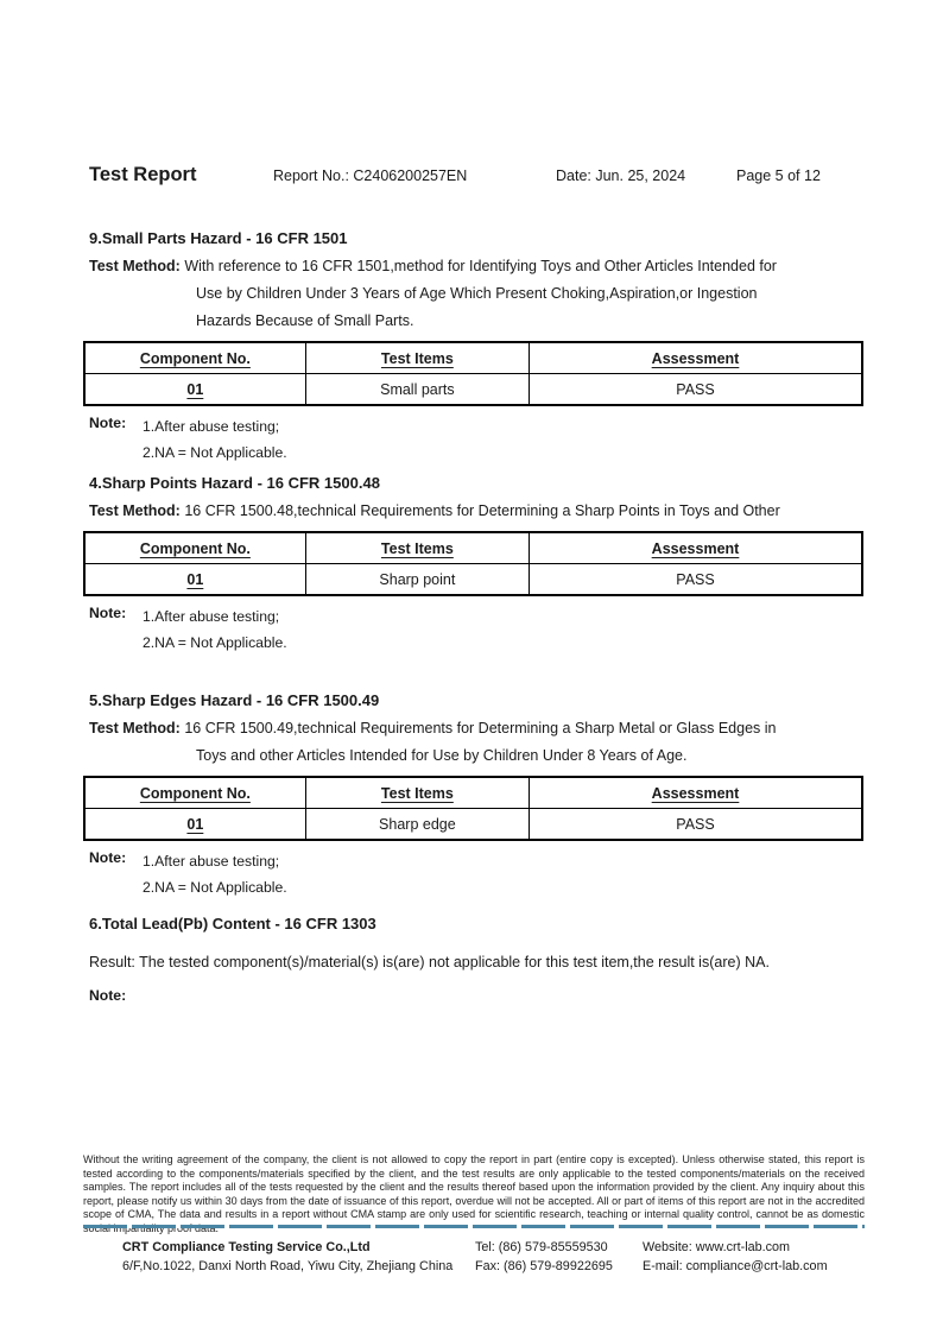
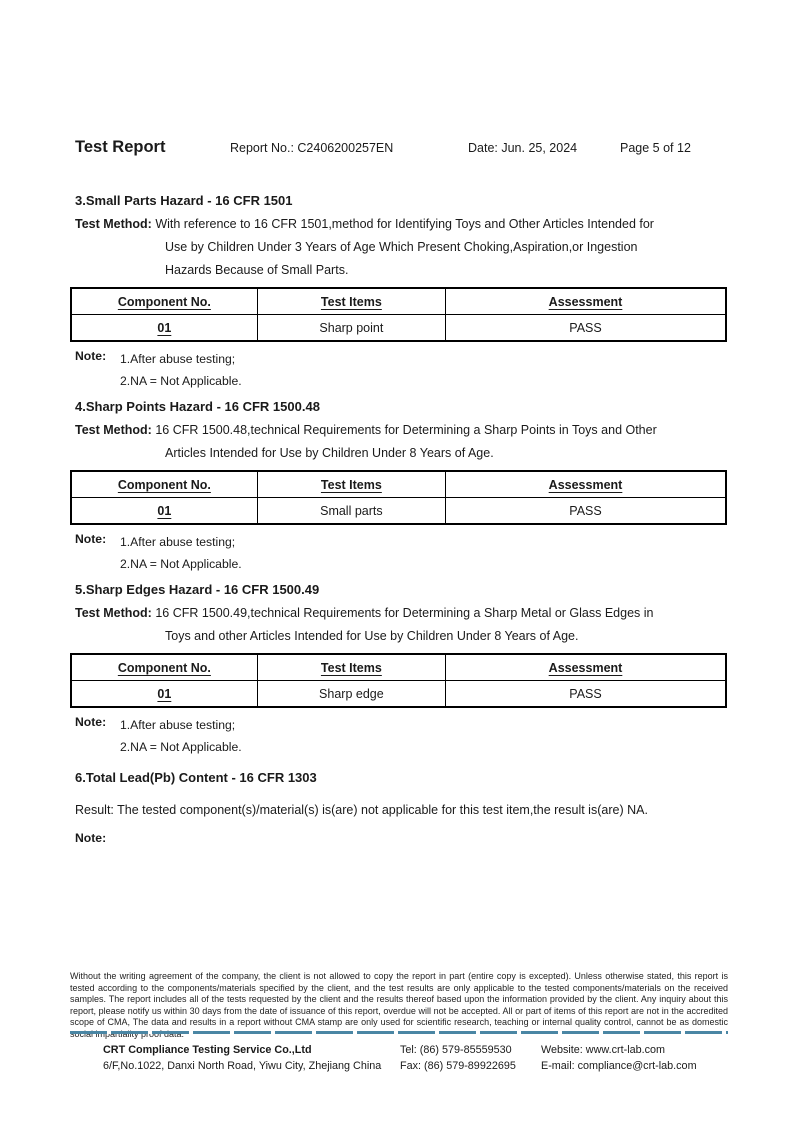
  Test Report
  Report No.: C2406200257EN
  Date: Jun. 25, 2024
  Page 5 of 12
- 9.Small Parts Hazard - 16 CFR 1501
+ 3.Small Parts Hazard - 16 CFR 1501
  Test Method: With reference to 16 CFR 1501,method for Identifying Toys and Other Articles Intended for
  Use by Children Under 3 Years of Age Which Present Choking,Aspiration,or Ingestion
  Hazards Because of Small Parts.
  Component No.	Test Items	Assessment
- 01	Small parts	PASS
+ 01	Sharp point	PASS
  Note:
  1.After abuse testing;
  2.NA = Not Applicable.
  4.Sharp Points Hazard - 16 CFR 1500.48
  Test Method: 16 CFR 1500.48,technical Requirements for Determining a Sharp Points in Toys and Other
+ Articles Intended for Use by Children Under 8 Years of Age.
  Component No.	Test Items	Assessment
- 01	Sharp point	PASS
+ 01	Small parts	PASS
  Note:
  1.After abuse testing;
  2.NA = Not Applicable.
  5.Sharp Edges Hazard - 16 CFR 1500.49
  Test Method: 16 CFR 1500.49,technical Requirements for Determining a Sharp Metal or Glass Edges in
  Toys and other Articles Intended for Use by Children Under 8 Years of Age.
  Component No.	Test Items	Assessment
  01	Sharp edge	PASS
  Note:
  1.After abuse testing;
  2.NA = Not Applicable.
  6.Total Lead(Pb) Content - 16 CFR 1303
  Result: The tested component(s)/material(s) is(are) not applicable for this test item,the result is(are) NA.
  Note:
  Without the writing agreement of the company, the client is not allowed to copy the report in part (entire copy is excepted). Unless otherwise stated, this report is tested according to the components/materials specified by the client, and the test results are only applicable to the tested components/materials on the received samples. The report includes all of the tests requested by the client and the results thereof based upon the information provided by the client. Any inquiry about this report, please notify us within 30 days from the date of issuance of this report, overdue will not be accepted. All or part of items of this report are not in the accredited scope of CMA, The data and results in a report without CMA stamp are only used for scientific research, teaching or internal quality control, cannot be as domestic
  CRT Compliance Testing Service Co.,Ltd
  6/F,No.1022, Danxi North Road, Yiwu City, Zhejiang China
  Tel: (86) 579-85559530
  Fax: (86) 579-89922695
  Website: www.crt-lab.com
  E-mail: compliance@crt-lab.com
